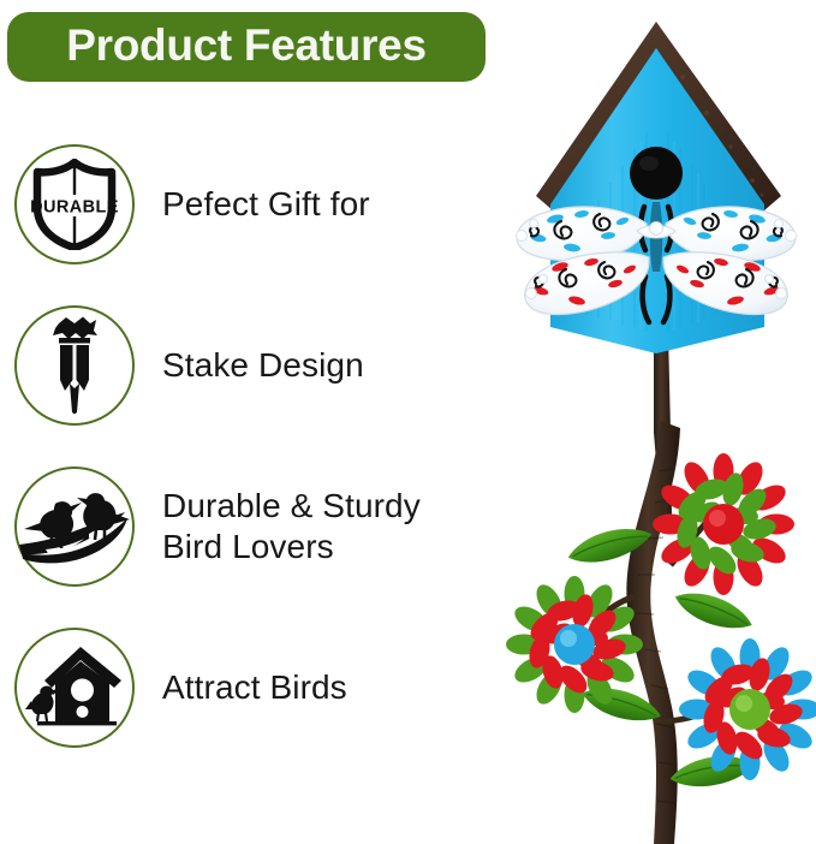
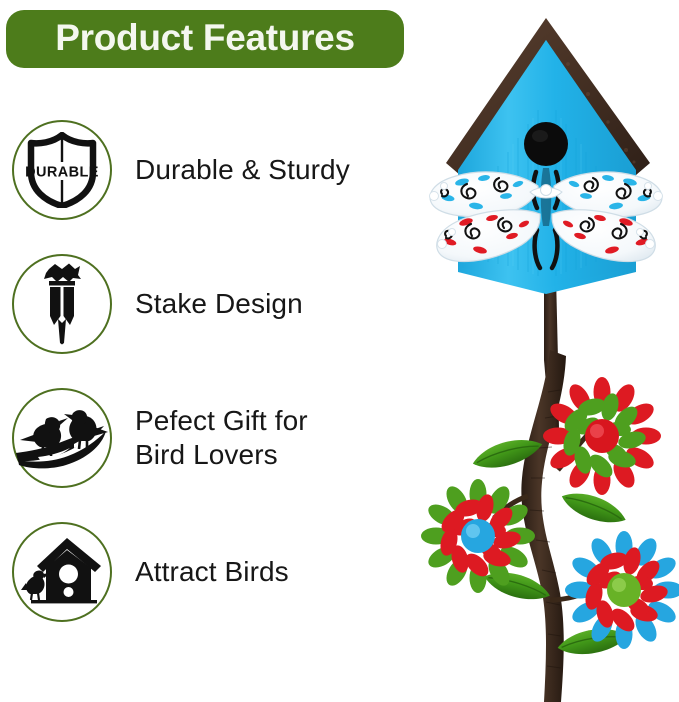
  Product Features
  DURABLE
- Pefect Gift for
+ Durable & Sturdy
  Stake Design
- Durable & Sturdy
+ Pefect Gift for
  Bird Lovers
  Attract Birds
